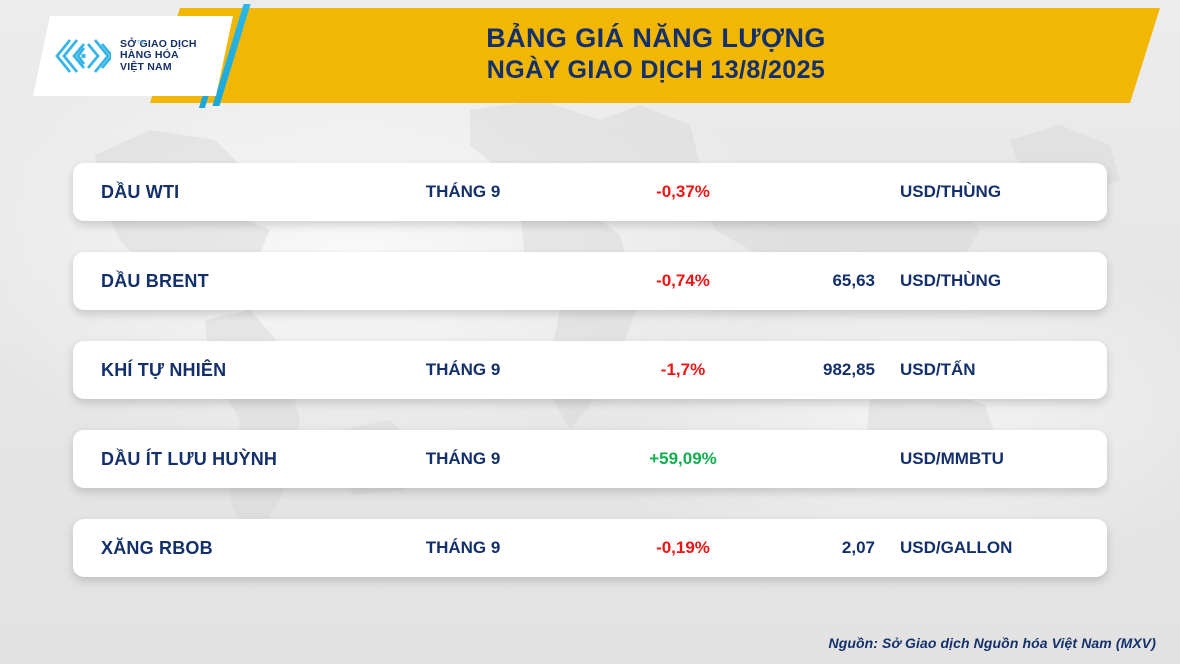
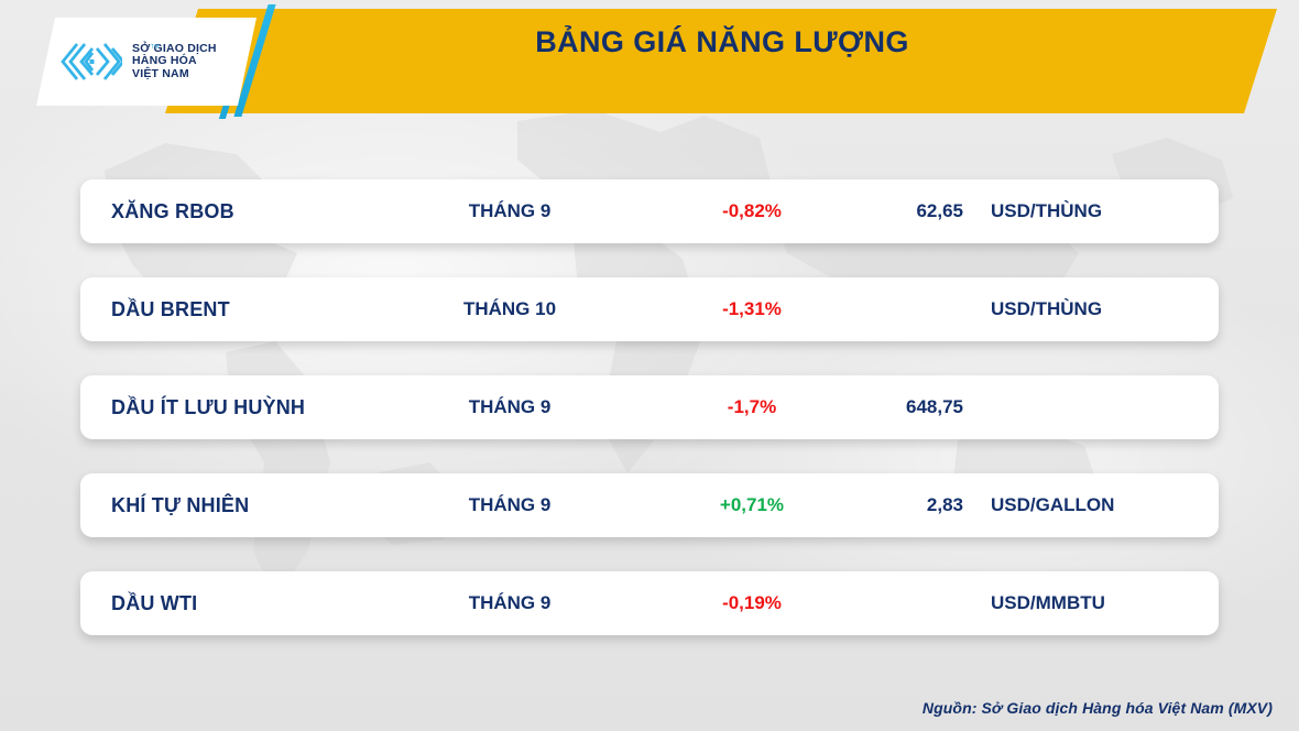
  SỞ GIAO DỊCH
  HÀNG HÓA
  VIỆT NAM
  BẢNG GIÁ NĂNG LƯỢNG
- NGÀY GIAO DỊCH 13/8/2025
- DẦU WTI
+ XĂNG RBOB
  THÁNG 9
- -0,37%
+ -0,82%
+ 62,65
  USD/THÙNG
  DẦU BRENT
+ THÁNG 10
- -0,74%
+ -1,31%
- 65,63
  USD/THÙNG
- KHÍ TỰ NHIÊN
+ DẦU ÍT LƯU HUỲNH
  THÁNG 9
  -1,7%
- 982,85
+ 648,75
- USD/TẤN
- DẦU ÍT LƯU HUỲNH
+ KHÍ TỰ NHIÊN
  THÁNG 9
- +59,09%
+ +0,71%
+ 2,83
- USD/MMBTU
+ USD/GALLON
- XĂNG RBOB
+ DẦU WTI
  THÁNG 9
  -0,19%
- 2,07
- USD/GALLON
+ USD/MMBTU
- Nguồn: Sở Giao dịch Nguồn hóa Việt Nam (MXV)
+ Nguồn: Sở Giao dịch Hàng hóa Việt Nam (MXV)
